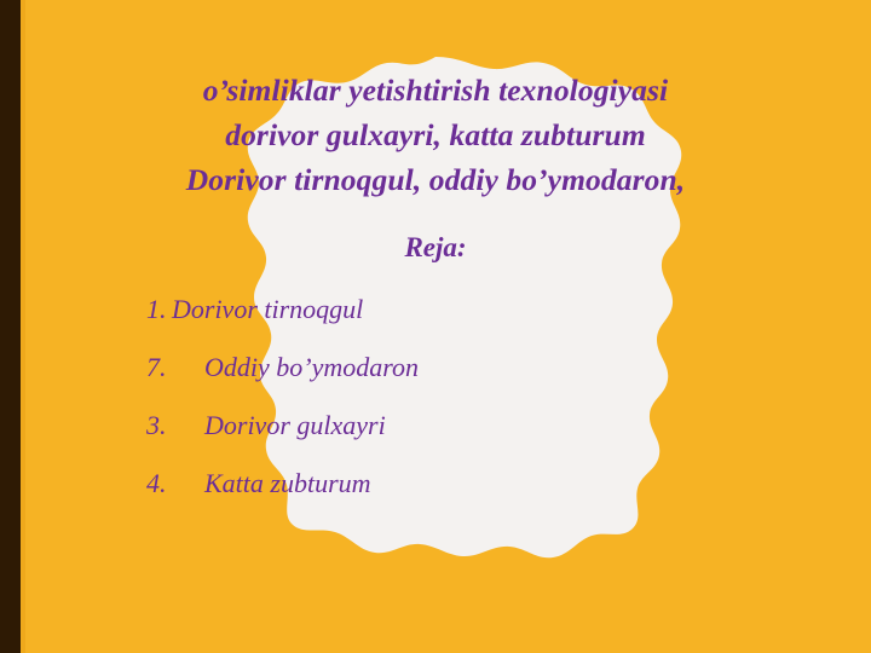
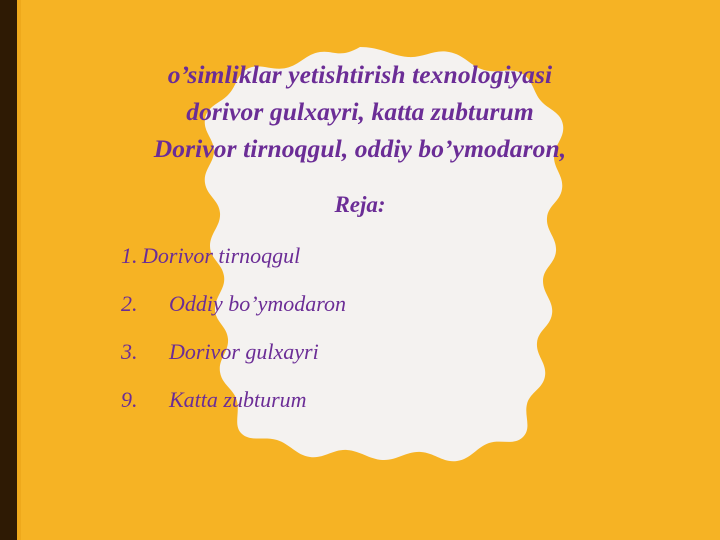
  o’simliklar yetishtirish texnologiyasi
  dorivor gulxayri, katta zubturum
  Dorivor tirnoqgul, oddiy bo’ymodaron,
  Reja:
  1.
  Dorivor tirnoqgul
- 7.
+ 2.
  Oddiy bo’ymodaron
  3.
  Dorivor gulxayri
- 4.
+ 9.
  Katta zubturum
